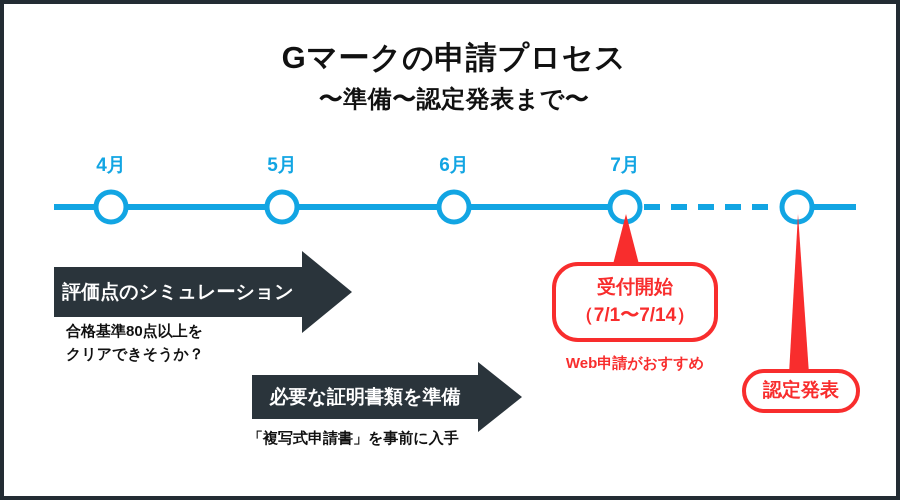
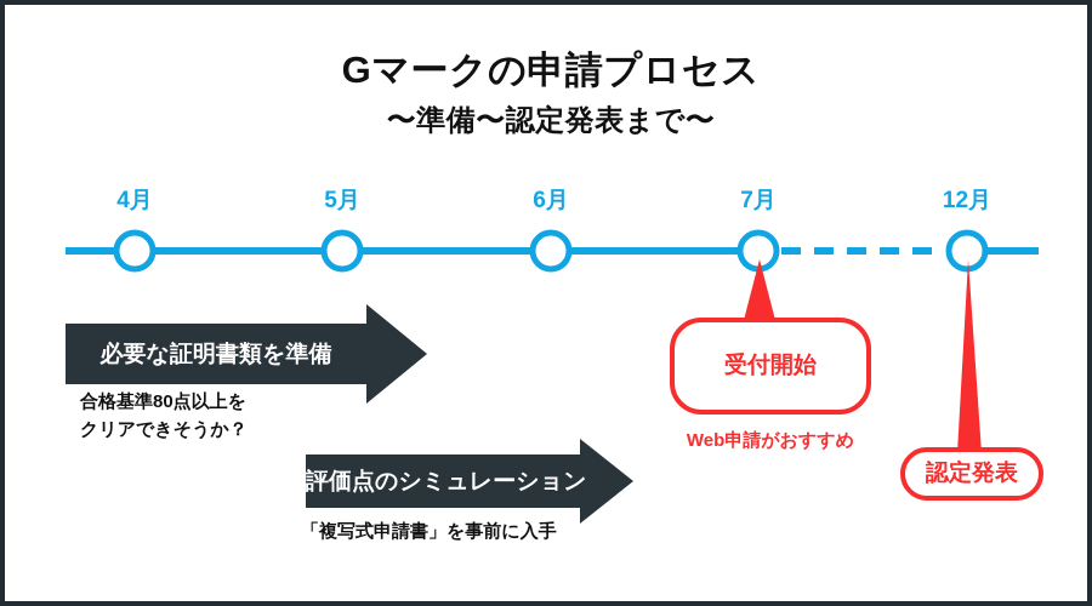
  Gマークの申請プロセス
  〜準備〜認定発表まで〜
  4月
  5月
  6月
  7月
+ 12月
- 評価点のシミュレーション
+ 必要な証明書類を準備
  合格基準80点以上を
  クリアできそうか？
- 必要な証明書類を準備
+ 評価点のシミュレーション
  「複写式申請書」を事前に入手
  受付開始
- （7/1〜7/14）
  Web申請がおすすめ
  認定発表
